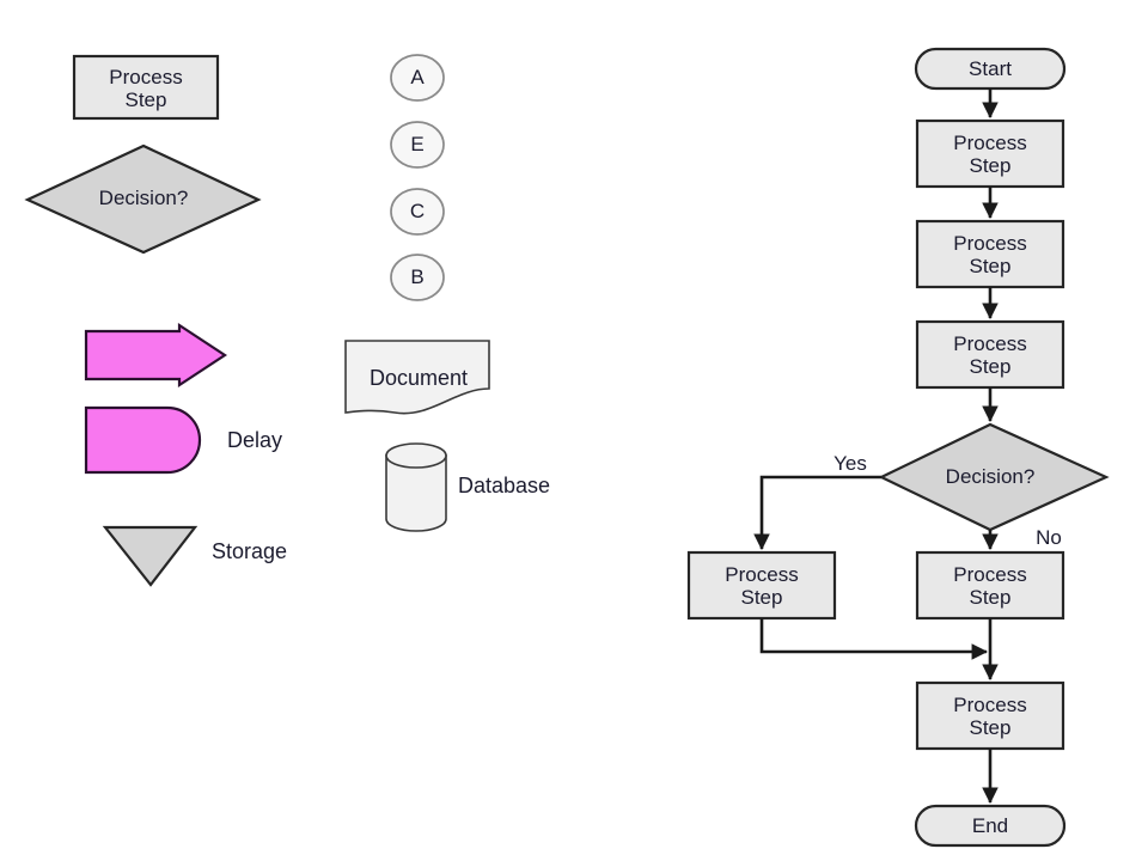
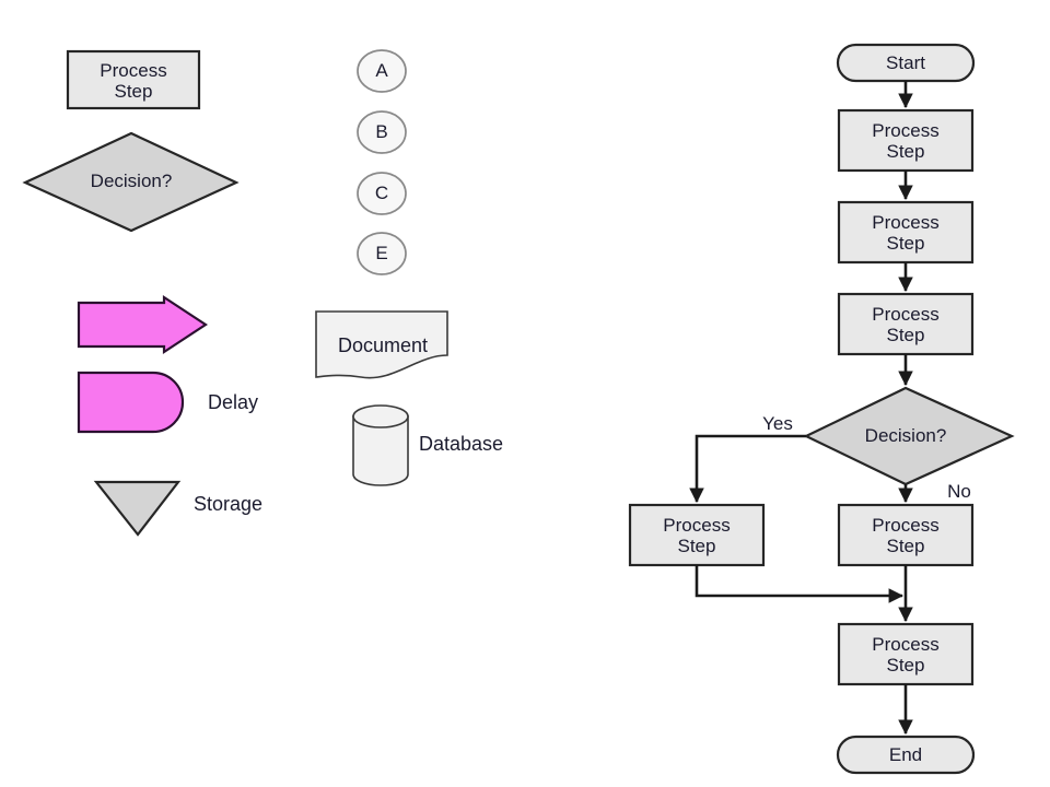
  Process
  Step
  Decision?
  Delay
  Storage
  Document
  Database
  A
- E
+ B
  C
- B
+ E
  Start
  Process
  Step
  Process
  Step
  Process
  Step
  Decision?
  Yes
  No
  Process
  Step
  Process
  Step
  Process
  Step
  End
